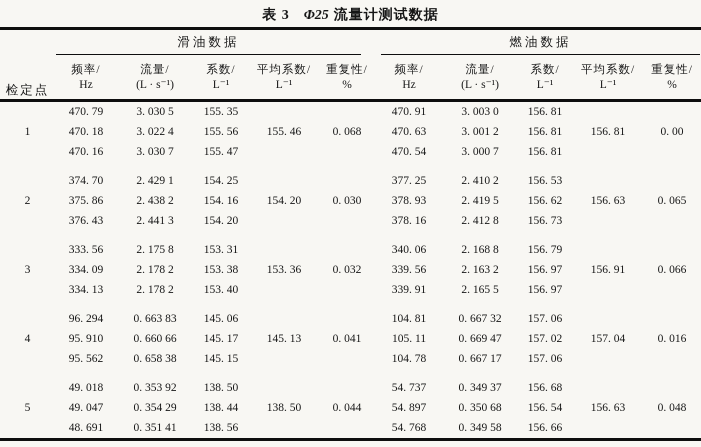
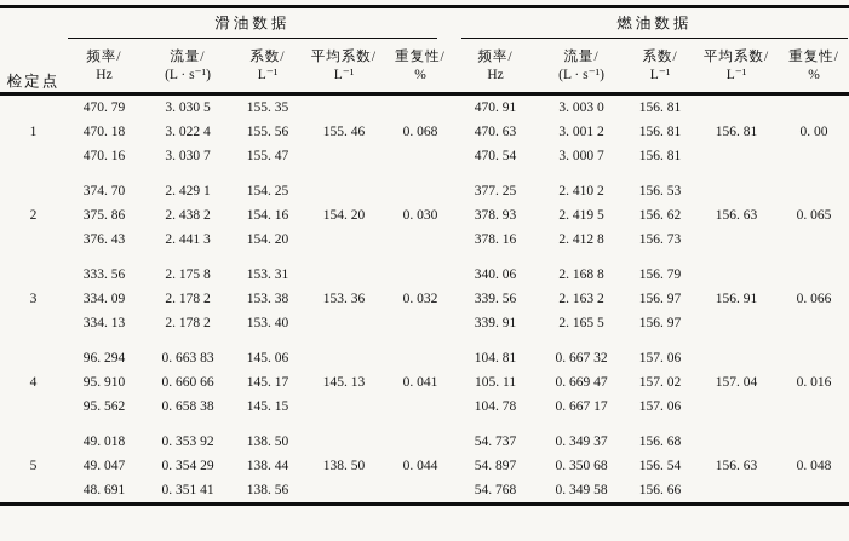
- 表 3 Φ25 流量计测试数据
  检定点	滑油数据	燃油数据
  频率/Hz	流量/(L · s⁻¹)	系数/L⁻¹	平均系数/L⁻¹	重复性/%	频率/Hz	流量/(L · s⁻¹)	系数/L⁻¹	平均系数/L⁻¹	重复性/%
  	470. 79	3. 030 5	155. 35			470. 91	3. 003 0	156. 81
  1	470. 18	3. 022 4	155. 56	155. 46	0. 068	470. 63	3. 001 2	156. 81	156. 81	0. 00
  	470. 16	3. 030 7	155. 47			470. 54	3. 000 7	156. 81
  	374. 70	2. 429 1	154. 25			377. 25	2. 410 2	156. 53
  2	375. 86	2. 438 2	154. 16	154. 20	0. 030	378. 93	2. 419 5	156. 62	156. 63	0. 065
  	376. 43	2. 441 3	154. 20			378. 16	2. 412 8	156. 73
  	333. 56	2. 175 8	153. 31			340. 06	2. 168 8	156. 79
  3	334. 09	2. 178 2	153. 38	153. 36	0. 032	339. 56	2. 163 2	156. 97	156. 91	0. 066
  	334. 13	2. 178 2	153. 40			339. 91	2. 165 5	156. 97
  	96. 294	0. 663 83	145. 06			104. 81	0. 667 32	157. 06
  4	95. 910	0. 660 66	145. 17	145. 13	0. 041	105. 11	0. 669 47	157. 02	157. 04	0. 016
  	95. 562	0. 658 38	145. 15			104. 78	0. 667 17	157. 06
  	49. 018	0. 353 92	138. 50			54. 737	0. 349 37	156. 68
  5	49. 047	0. 354 29	138. 44	138. 50	0. 044	54. 897	0. 350 68	156. 54	156. 63	0. 048
  	48. 691	0. 351 41	138. 56			54. 768	0. 349 58	156. 66
